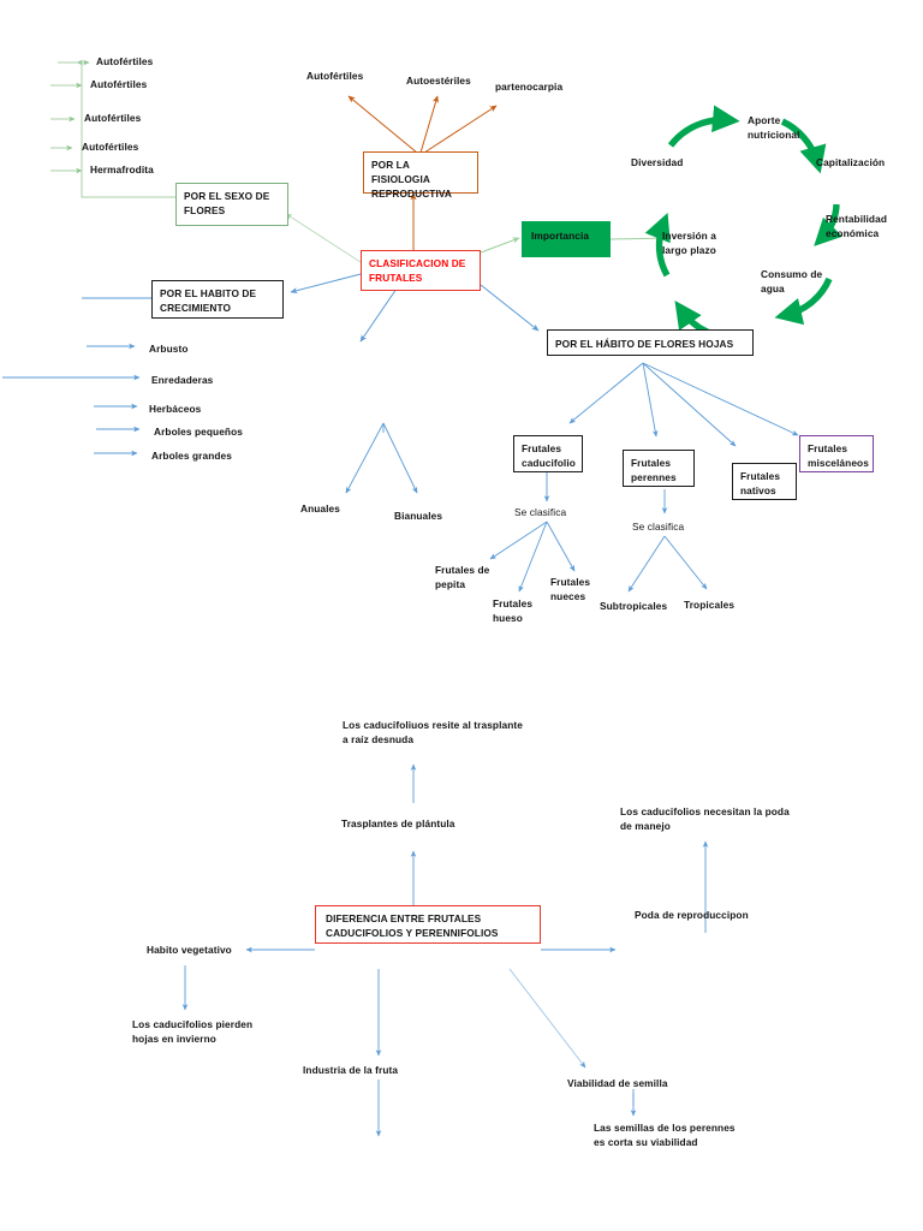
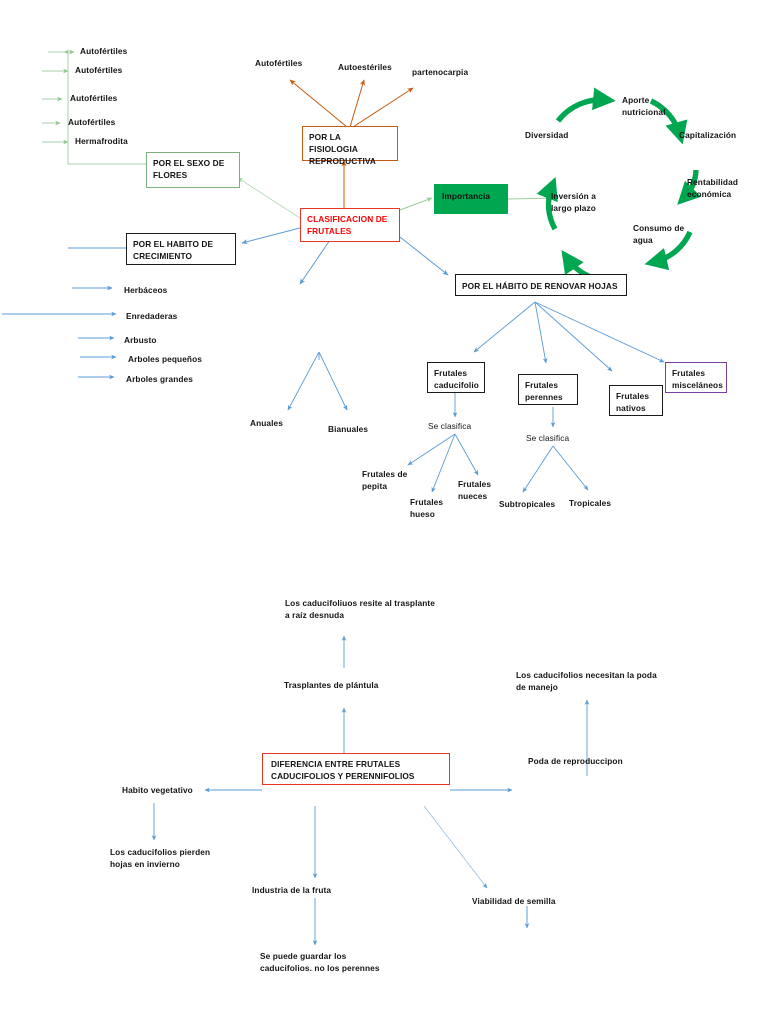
  Autofértiles
  Autofértiles
  Autofértiles
  Autofértiles
  Hermafrodita
  POR EL SEXO DE
  FLORES
  Autofértiles
  Autoestériles
  partenocarpia
  POR LA FISIOLOGIA
  REPRODUCTIVA
  CLASIFICACION DE
  FRUTALES
  Importancia
  POR EL HABITO DE
  CRECIMIENTO
- Arbusto
+ Herbáceos
  Enredaderas
- Herbáceos
+ Arbusto
  Arboles pequeños
  Arboles grandes
  Anuales
  Bianuales
- POR EL HÁBITO DE FLORES HOJAS
+ POR EL HÁBITO DE RENOVAR HOJAS
  Frutales
  caducifolio
  Frutales
  perennes
  Frutales
  nativos
  Frutales
  misceláneos
  Se clasifica
  Se clasifica
  Frutales de
  pepita
  Frutales
  hueso
  Frutales
  nueces
  Subtropicales
  Tropicales
  Aporte
  nutricional
  Capitalización
  Rentabilidad
  económica
  Consumo de
  agua
  Inversión a
  largo plazo
  Diversidad
  Los caducifoliuos resite al trasplante
  a raíz desnuda
  Trasplantes de plántula
  Los caducifolios necesitan la poda
  de manejo
  Poda de reproduccipon
  Habito vegetativo
  Los caducifolios pierden
  hojas en invierno
  DIFERENCIA ENTRE FRUTALES
  CADUCIFOLIOS Y PERENNIFOLIOS
  Industria de la fruta
+ Se puede guardar los
+ caducifolios. no los perennes
  Viabilidad de semilla
- Las semillas de los perennes
- es corta su viabilidad
